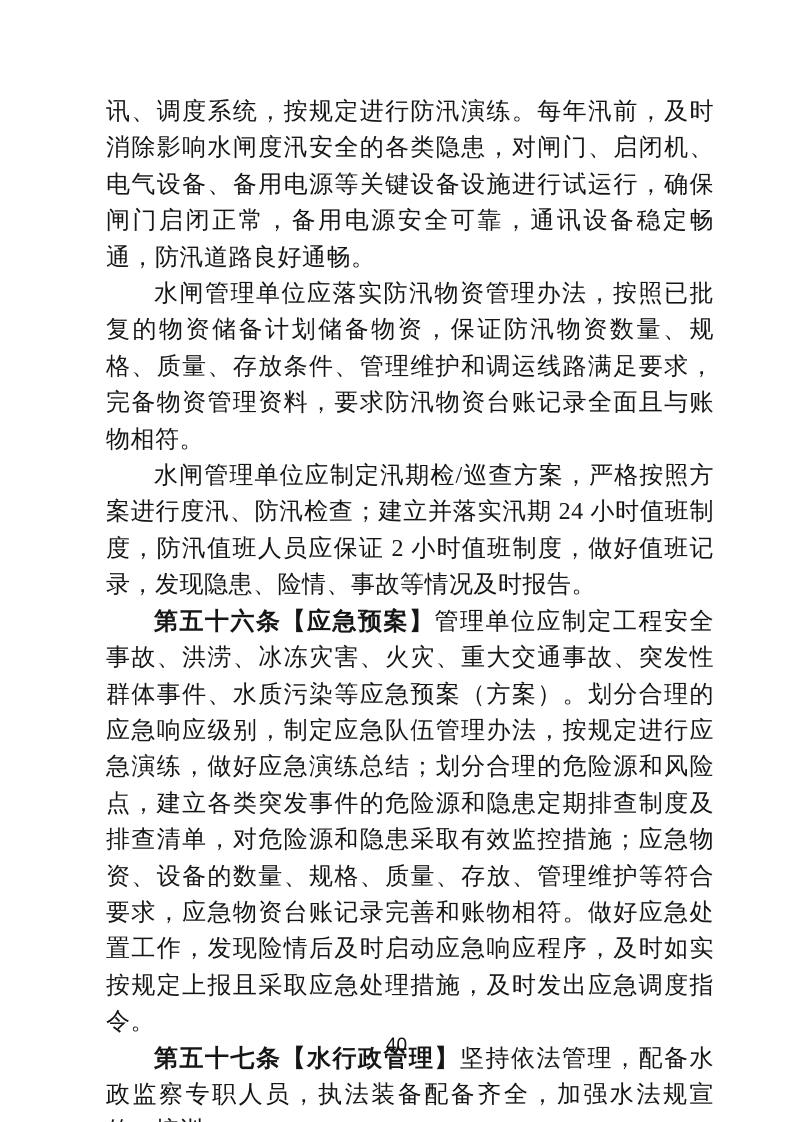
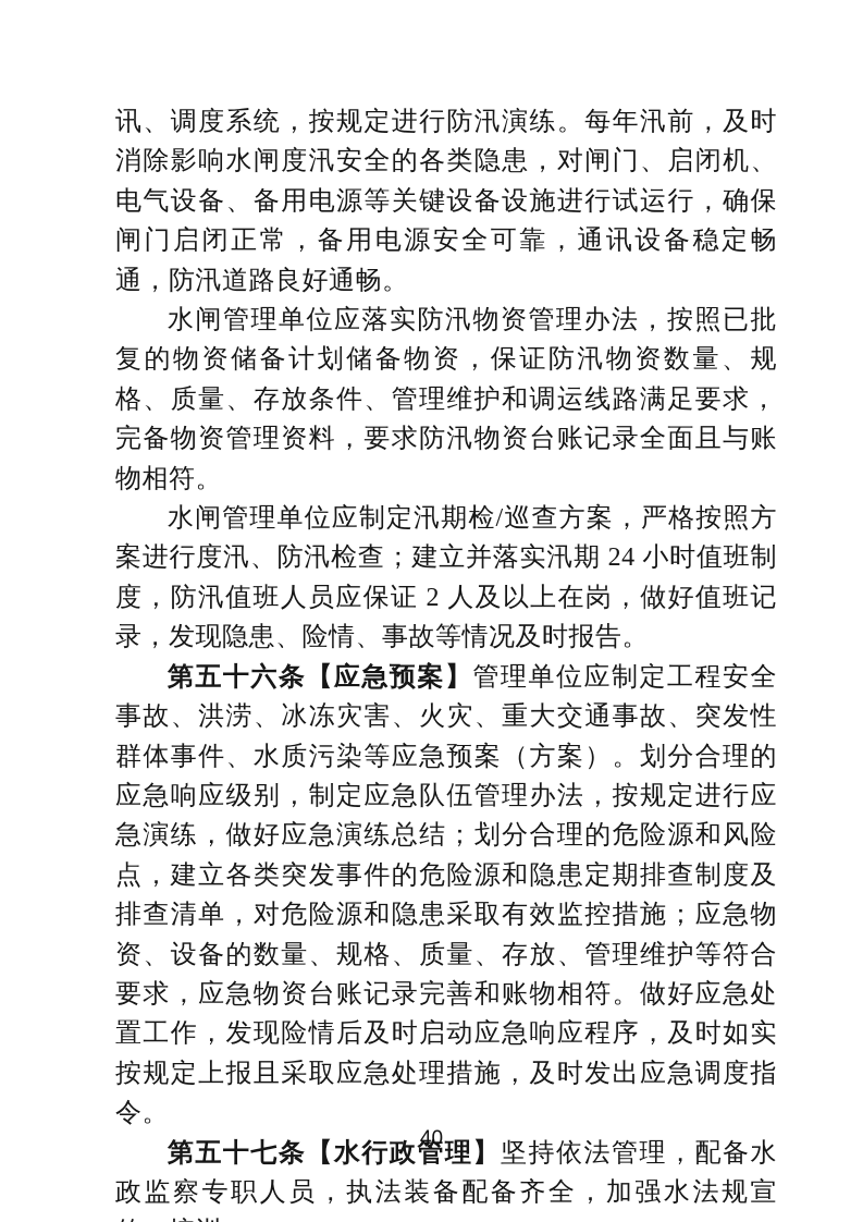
  讯、调度系统，按规定进行防汛演练。每年汛前，及时消除影响水闸度汛安全的各类隐患，对闸门、启闭机、电气设备、备用电源等关键设备设施进行试运行，确保闸门启闭正常，备用电源安全可靠，通讯设备稳定畅通，防汛道路良好通畅。
  水闸管理单位应落实防汛物资管理办法，按照已批复的物资储备计划储备物资，保证防汛物资数量、规格、质量、存放条件、管理维护和调运线路满足要求，完备物资管理资料，要求防汛物资台账记录全面且与账物相符。
- 水闸管理单位应制定汛期检/巡查方案，严格按照方案进行度汛、防汛检查；建立并落实汛期 24 小时值班制度，防汛值班人员应保证 2 小时值班制度，做好值班记录，发现隐患、险情、事故等情况及时报告。
+ 水闸管理单位应制定汛期检/巡查方案，严格按照方案进行度汛、防汛检查；建立并落实汛期 24 小时值班制度，防汛值班人员应保证 2 人及以上在岗，做好值班记录，发现隐患、险情、事故等情况及时报告。
  第五十六条【应急预案】管理单位应制定工程安全事故、洪涝、冰冻灾害、火灾、重大交通事故、突发性群体事件、水质污染等应急预案（方案）。划分合理的应急响应级别，制定应急队伍管理办法，按规定进行应急演练，做好应急演练总结；划分合理的危险源和风险点，建立各类突发事件的危险源和隐患定期排查制度及排查清单，对危险源和隐患采取有效监控措施；应急物资、设备的数量、规格、质量、存放、管理维护等符合要求，应急物资台账记录完善和账物相符。做好应急处置工作，发现险情后及时启动应急响应程序，及时如实按规定上报且采取应急处理措施，及时发出应急调度指令。
  第五十七条【水行政管理】坚持依法管理，配备水政监察专职人员，执法装备配备齐全，加强水法规宣
  40
